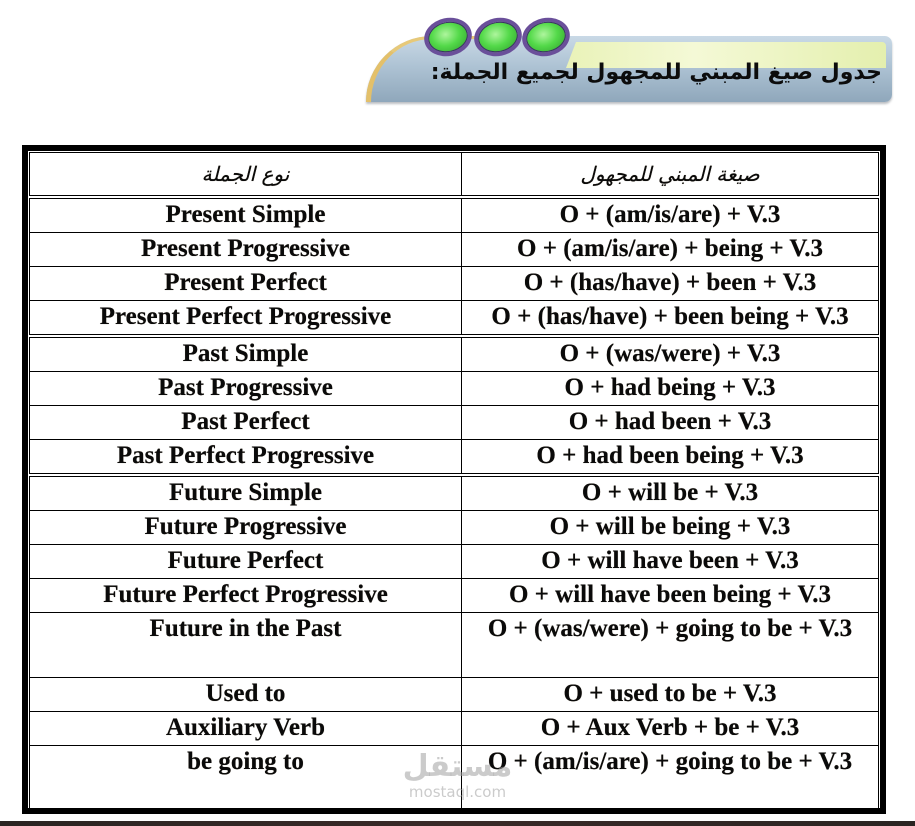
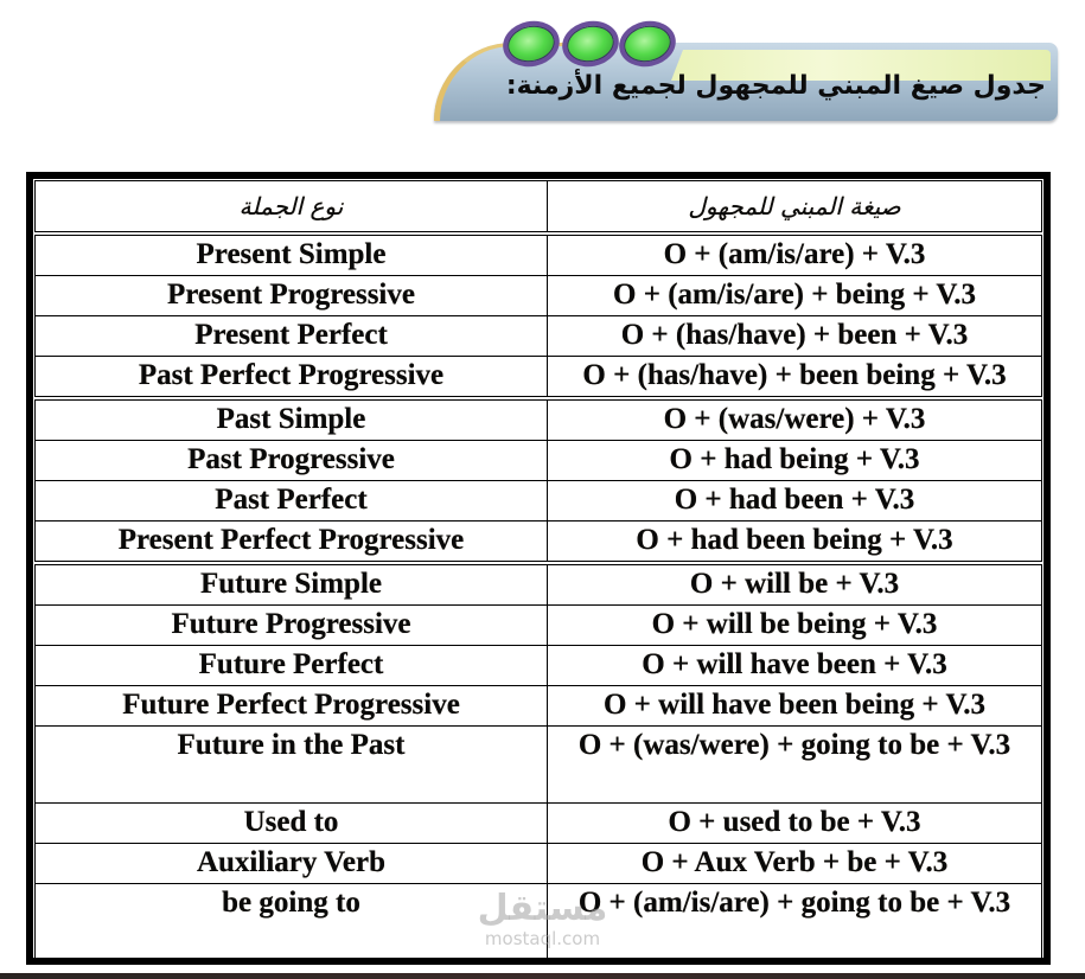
- جدول صيغ المبني للمجهول لجميع الجملة:
+ جدول صيغ المبني للمجهول لجميع الأزمنة:
  نوع الجملة	صيغة المبني للمجهول
  Present Simple	O + (am/is/are) + V.3
  Present Progressive	O + (am/is/are) + being + V.3
  Present Perfect	O + (has/have) + been + V.3
- Present Perfect Progressive	O + (has/have) + been being + V.3
+ Past Perfect Progressive	O + (has/have) + been being + V.3
  Past Simple	O + (was/were) + V.3
  Past Progressive	O + had being + V.3
  Past Perfect	O + had been + V.3
- Past Perfect Progressive	O + had been being + V.3
+ Present Perfect Progressive	O + had been being + V.3
  Future Simple	O + will be + V.3
  Future Progressive	O + will be being + V.3
  Future Perfect	O + will have been + V.3
  Future Perfect Progressive	O + will have been being + V.3
  Future in the Past	O + (was/were) + going to be + V.3
  Used to	O + used to be + V.3
  Auxiliary Verb	O + Aux Verb + be + V.3
  be going to	O + (am/is/are) + going to be + V.3
  مستقل
  mostaql.com
